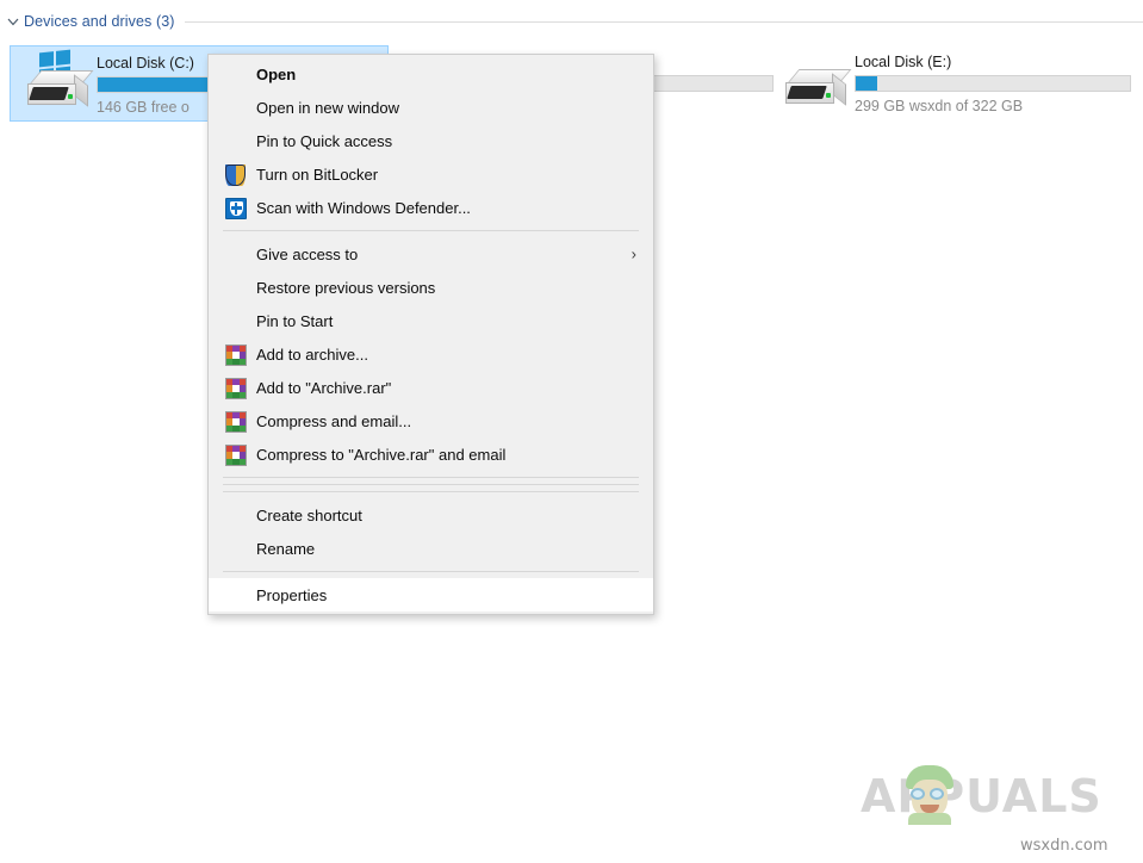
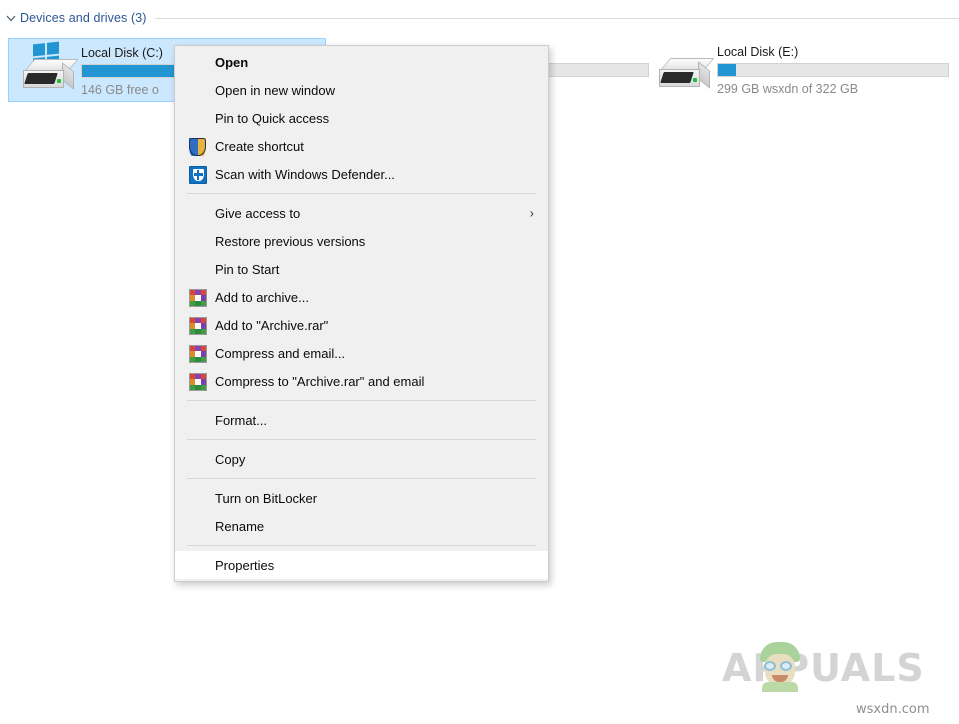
  Devices and drives (3)
  Local Disk (C:)
  146 GB free o
  Local Disk (E:)
  299 GB wsxdn of 322 GB
  Open
  Open in new window
  Pin to Quick access
- Turn on BitLocker
+ Create shortcut
  Scan with Windows Defender...
  Give access to
  ›
  Restore previous versions
  Pin to Start
  Add to archive...
  Add to "Archive.rar"
  Compress and email...
  Compress to "Archive.rar" and email
+ Format...
+ Copy
- Create shortcut
+ Turn on BitLocker
  Rename
  Properties
  APUALS
  wsxdn.com
